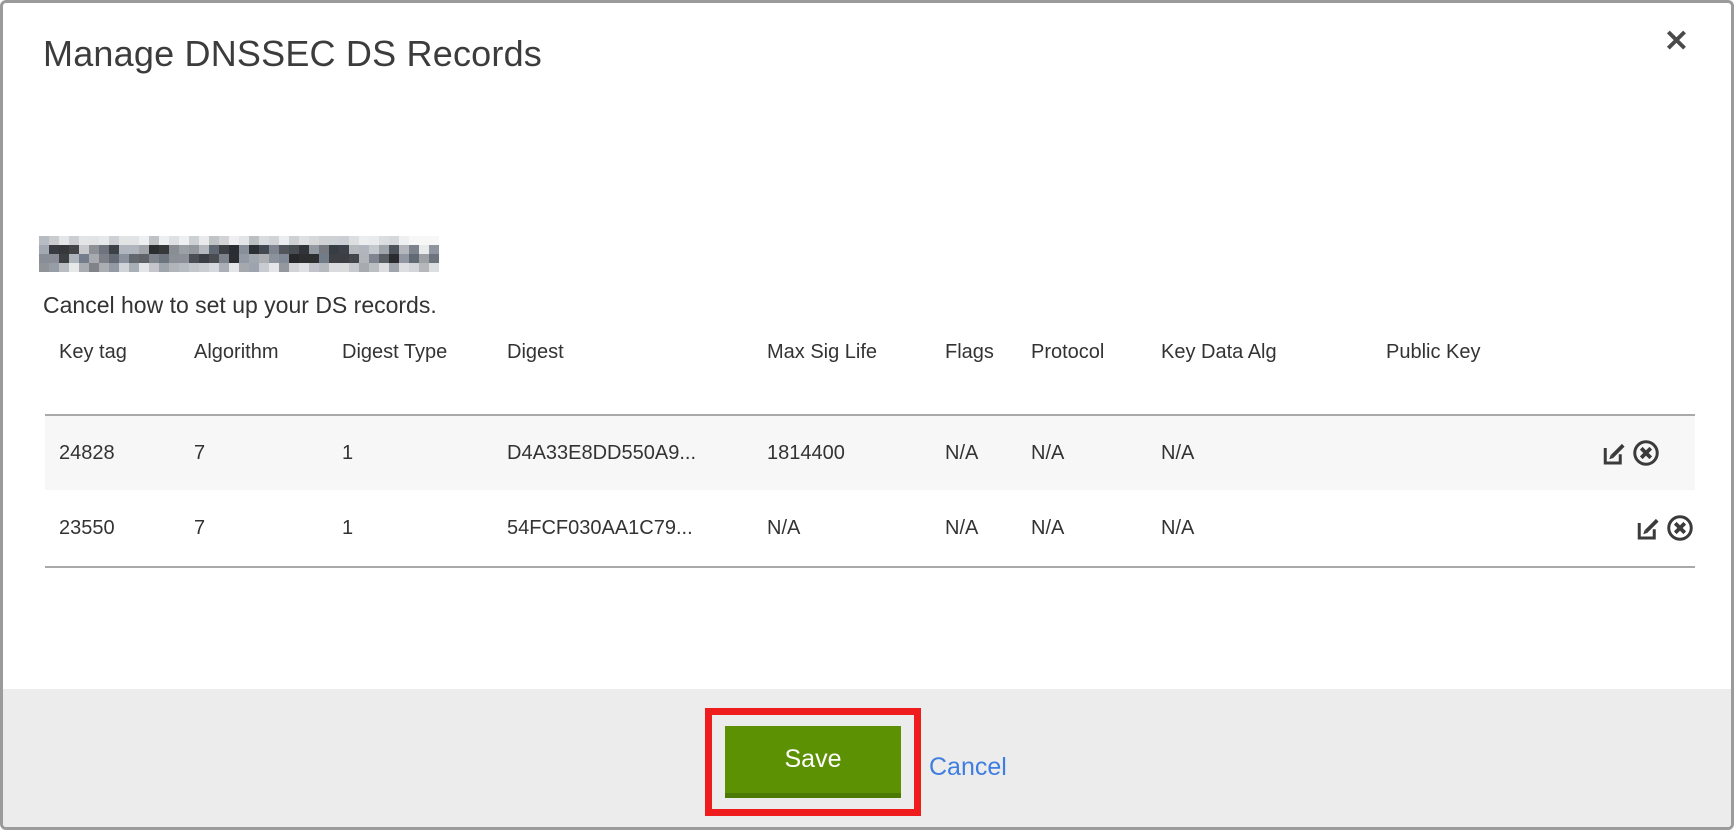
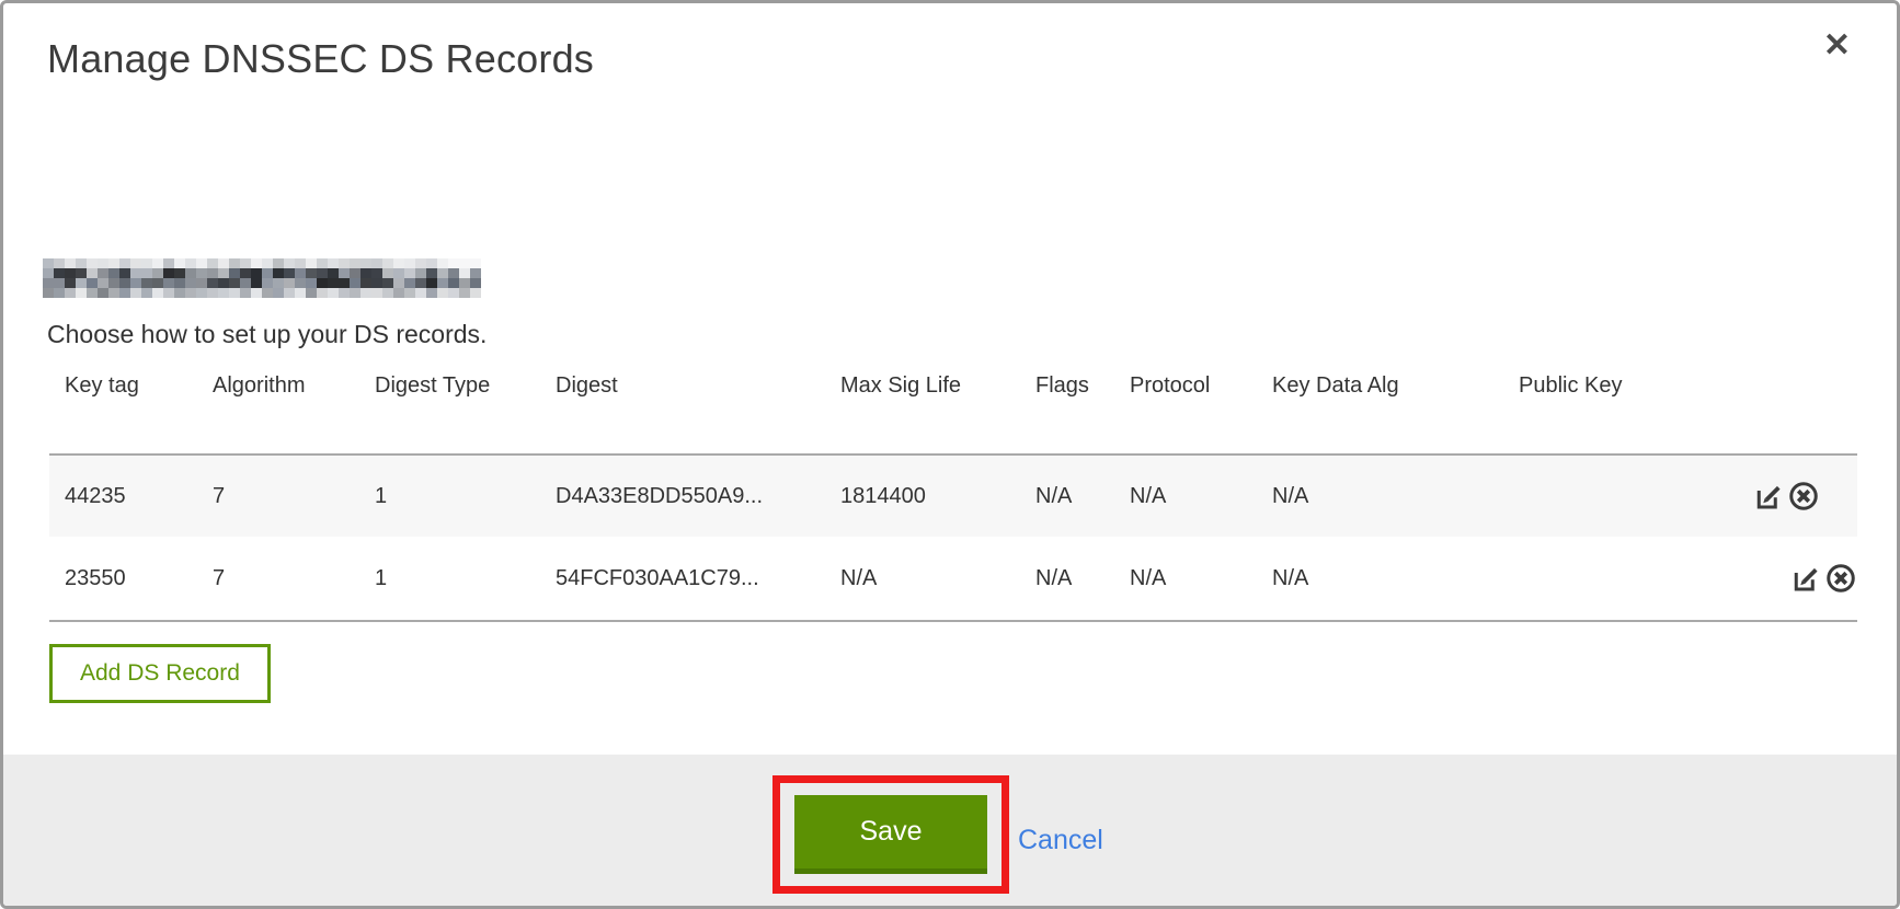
  Manage DNSSEC DS Records
  ✕
- Cancel how to set up your DS records.
+ Choose how to set up your DS records.
  Key tag	Algorithm	Digest Type	Digest	Max Sig Life	Flags	Protocol	Key Data Alg	Public Key
- 24828	7	1	D4A33E8DD550A9...	1814400	N/A	N/A	N/A
+ 44235	7	1	D4A33E8DD550A9...	1814400	N/A	N/A	N/A
  23550	7	1	54FCF030AA1C79...	N/A	N/A	N/A	N/A
+ Add DS Record
  Save
  Cancel
